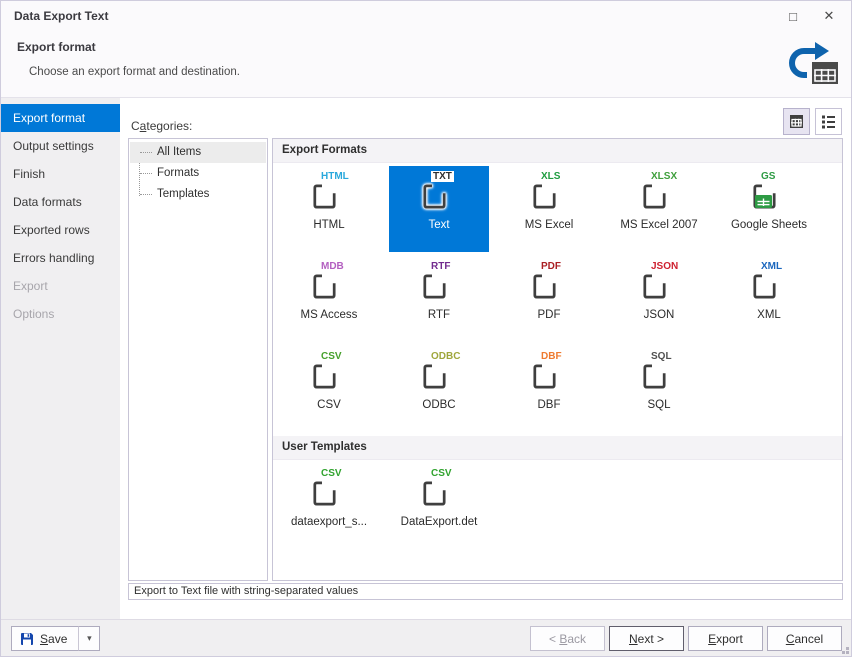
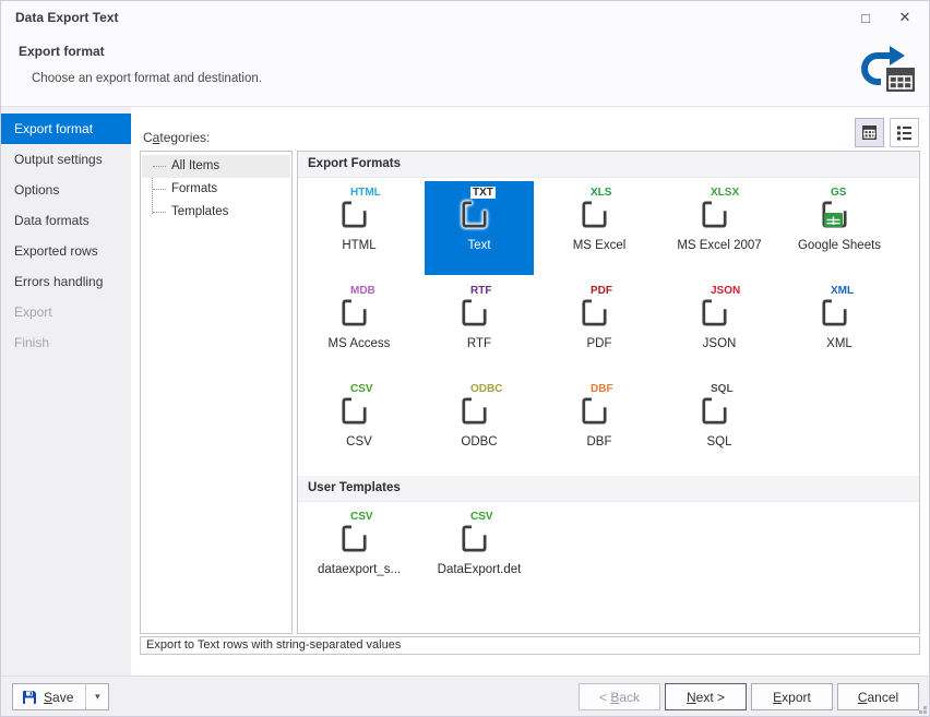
  Data Export Text
  □
  ✕
  Export format
  Choose an export format and destination.
  Export format
  Output settings
- Finish
+ Options
  Data formats
  Exported rows
  Errors handling
  Export
- Options
+ Finish
  Categories:
  All Items
  Formats
  Templates
  Export Formats
  HTML
  HTML
  TXT
  Text
  XLS
  MS Excel
  XLSX
  MS Excel 2007
  GS
  Google Sheets
  MDB
  MS Access
  RTF
  RTF
  PDF
  PDF
  JSON
  JSON
  XML
  XML
  CSV
  CSV
  ODBC
  ODBC
  DBF
  DBF
  SQL
  SQL
  User Templates
  CSV
  dataexport_s...
  CSV
  DataExport.det
- Export to Text file with string-separated values
+ Export to Text rows with string-separated values
  Save
  ▾
  < Back
  Next >
  Export
  Cancel
